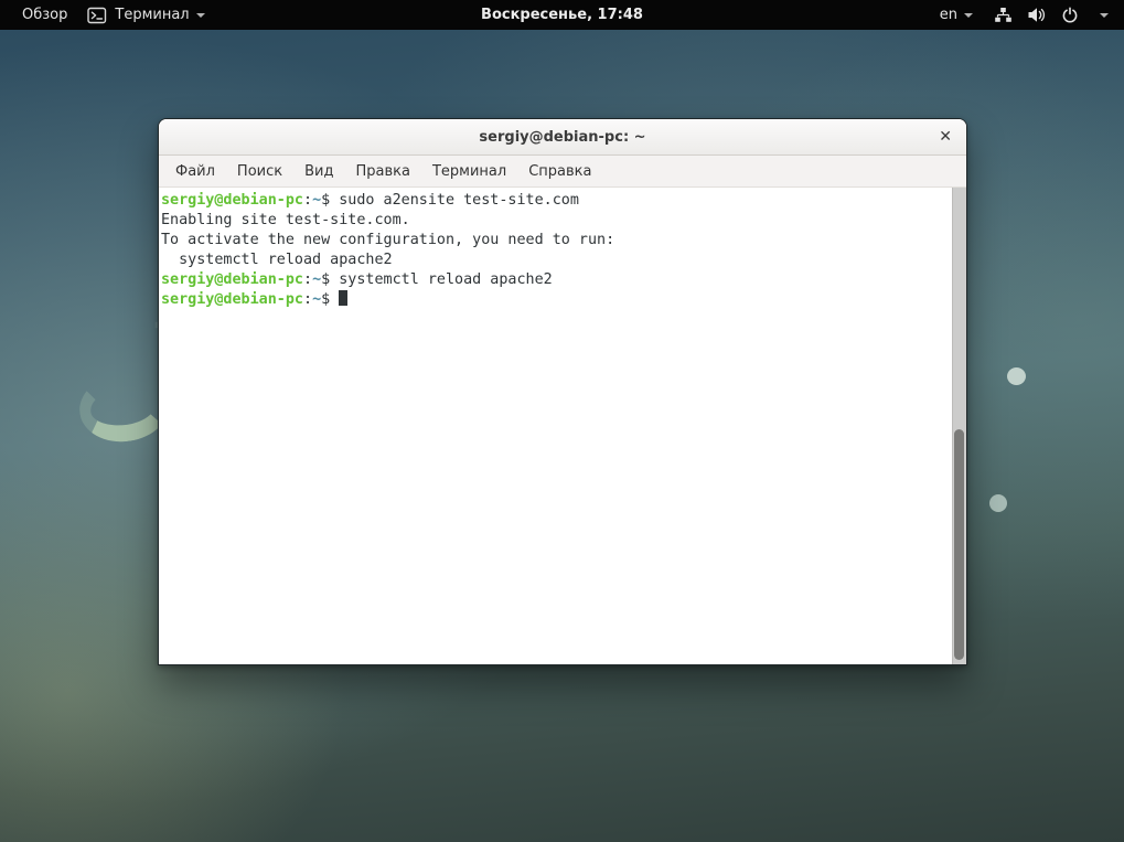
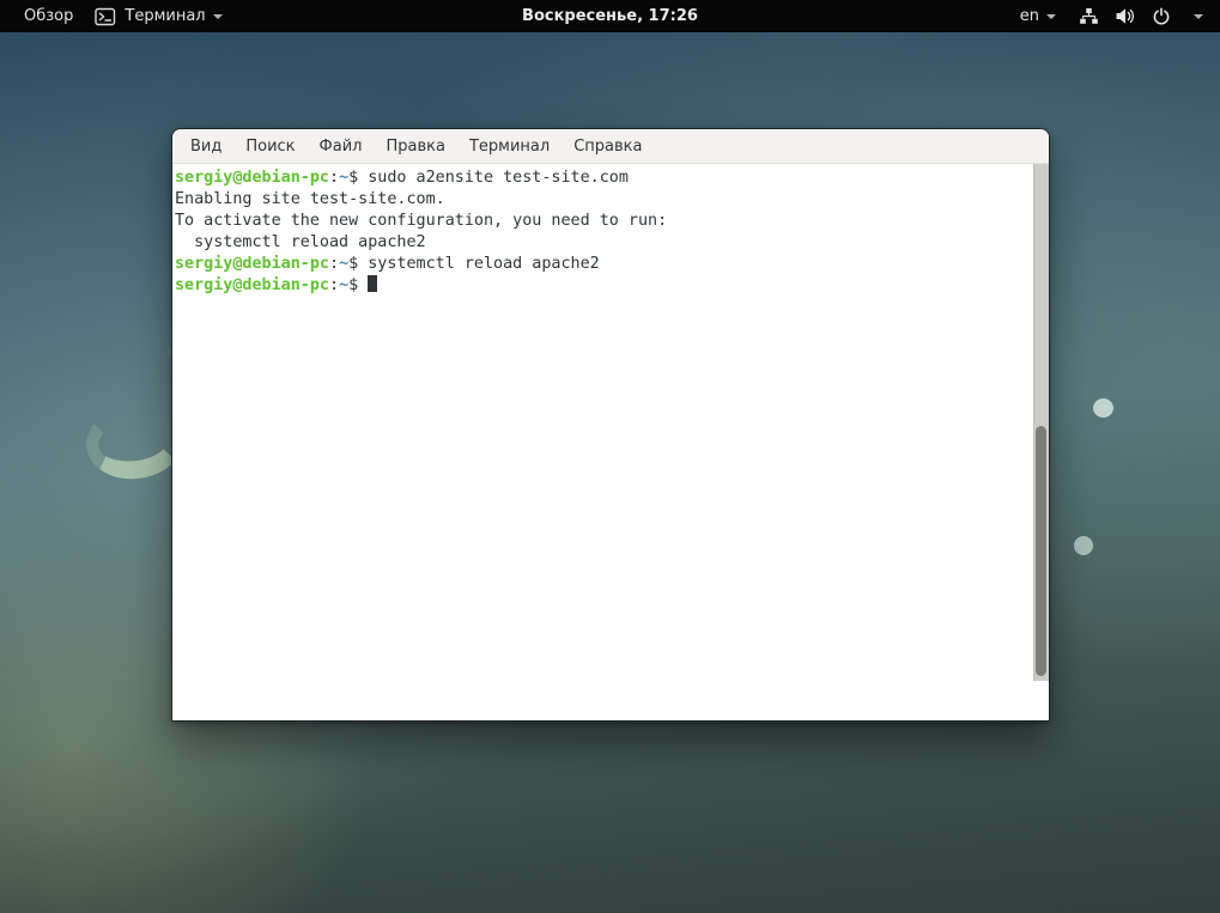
  Обзор
  Терминал
- Воскресенье, 17:48
+ Воскресенье, 17:26
  en
- sergiy@debian-pc: ~
- ✕
- Файл
+ Вид
  Поиск
- Вид
+ Файл
  Правка
  Терминал
  Справка
  sergiy@debian-pc:~$ sudo a2ensite test-site.com
  Enabling site test-site.com.
  To activate the new configuration, you need to run:
  systemctl reload apache2
  sergiy@debian-pc:~$ systemctl reload apache2
  sergiy@debian-pc:~$
